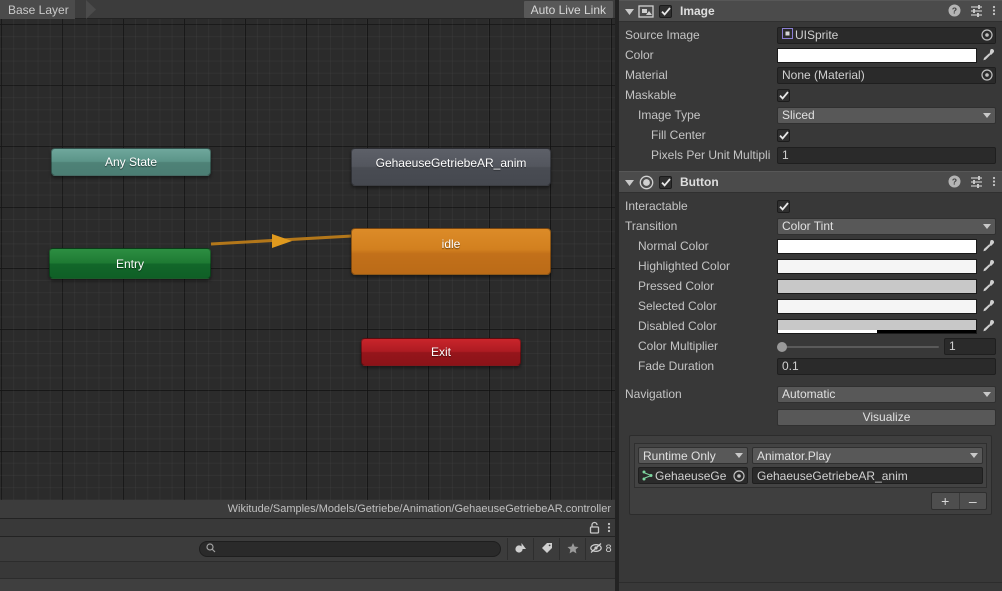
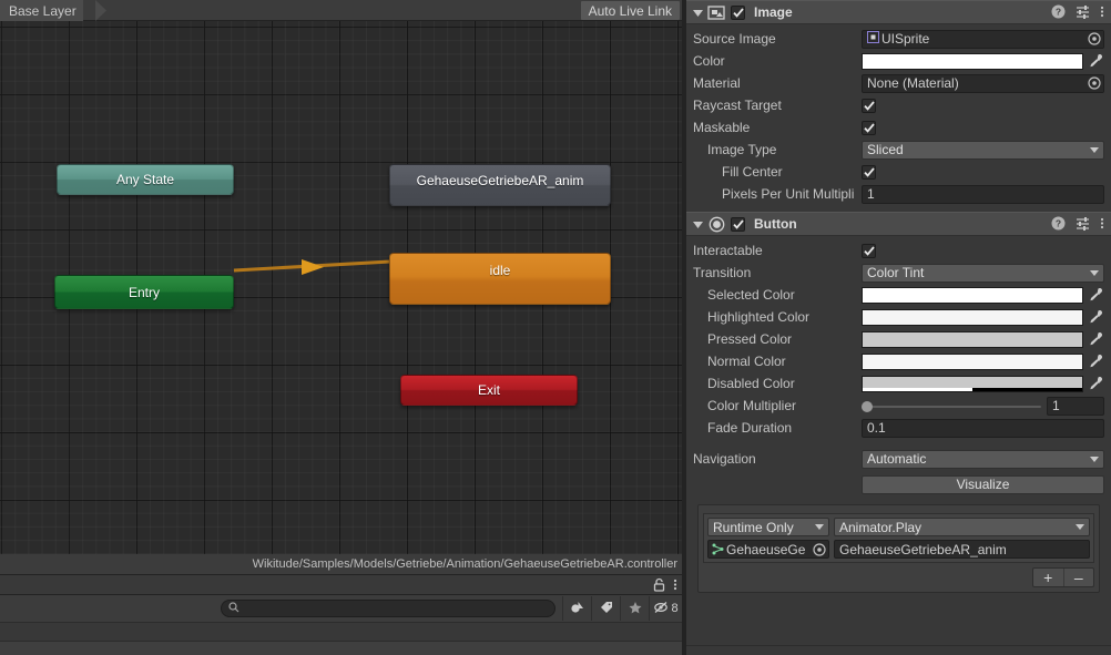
  Base Layer
  Auto Live Link
  Any State
  Entry
  idle
  Exit
  GehaeuseGetriebeAR_anim
  Wikitude/Samples/Models/Getriebe/Animation/GehaeuseGetriebeAR.controller
  8
  Image
  ?
  Source Image
  UISprite
  Color
  Material
  None (Material)
+ Raycast Target
  Maskable
  Image Type
  Sliced
  Fill Center
  Pixels Per Unit Multipli
  1
  Button
  ?
  Interactable
  Transition
  Color Tint
- Normal Color
+ Selected Color
  Highlighted Color
  Pressed Color
- Selected Color
+ Normal Color
  Disabled Color
  Color Multiplier
  1
  Fade Duration
  0.1
  Navigation
  Automatic
  Visualize
  Runtime Only
  Animator.Play
  GehaeuseGe
  GehaeuseGetriebeAR_anim
  +
  –
